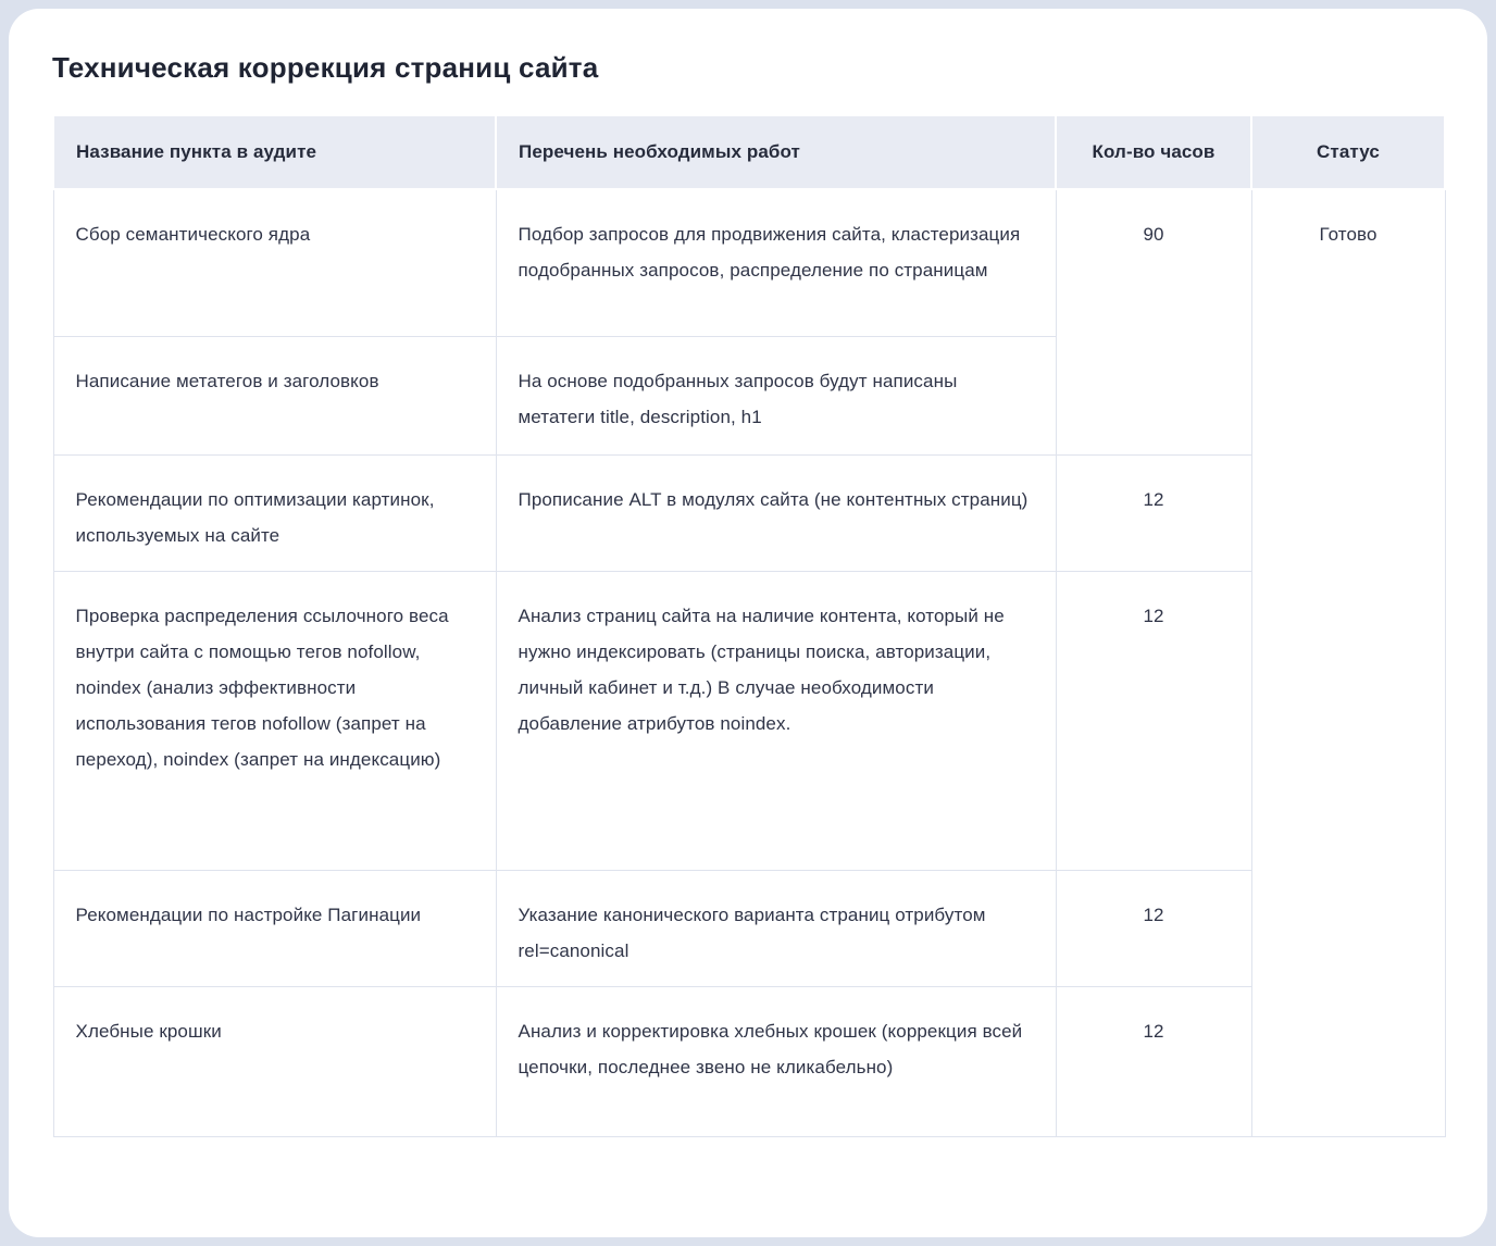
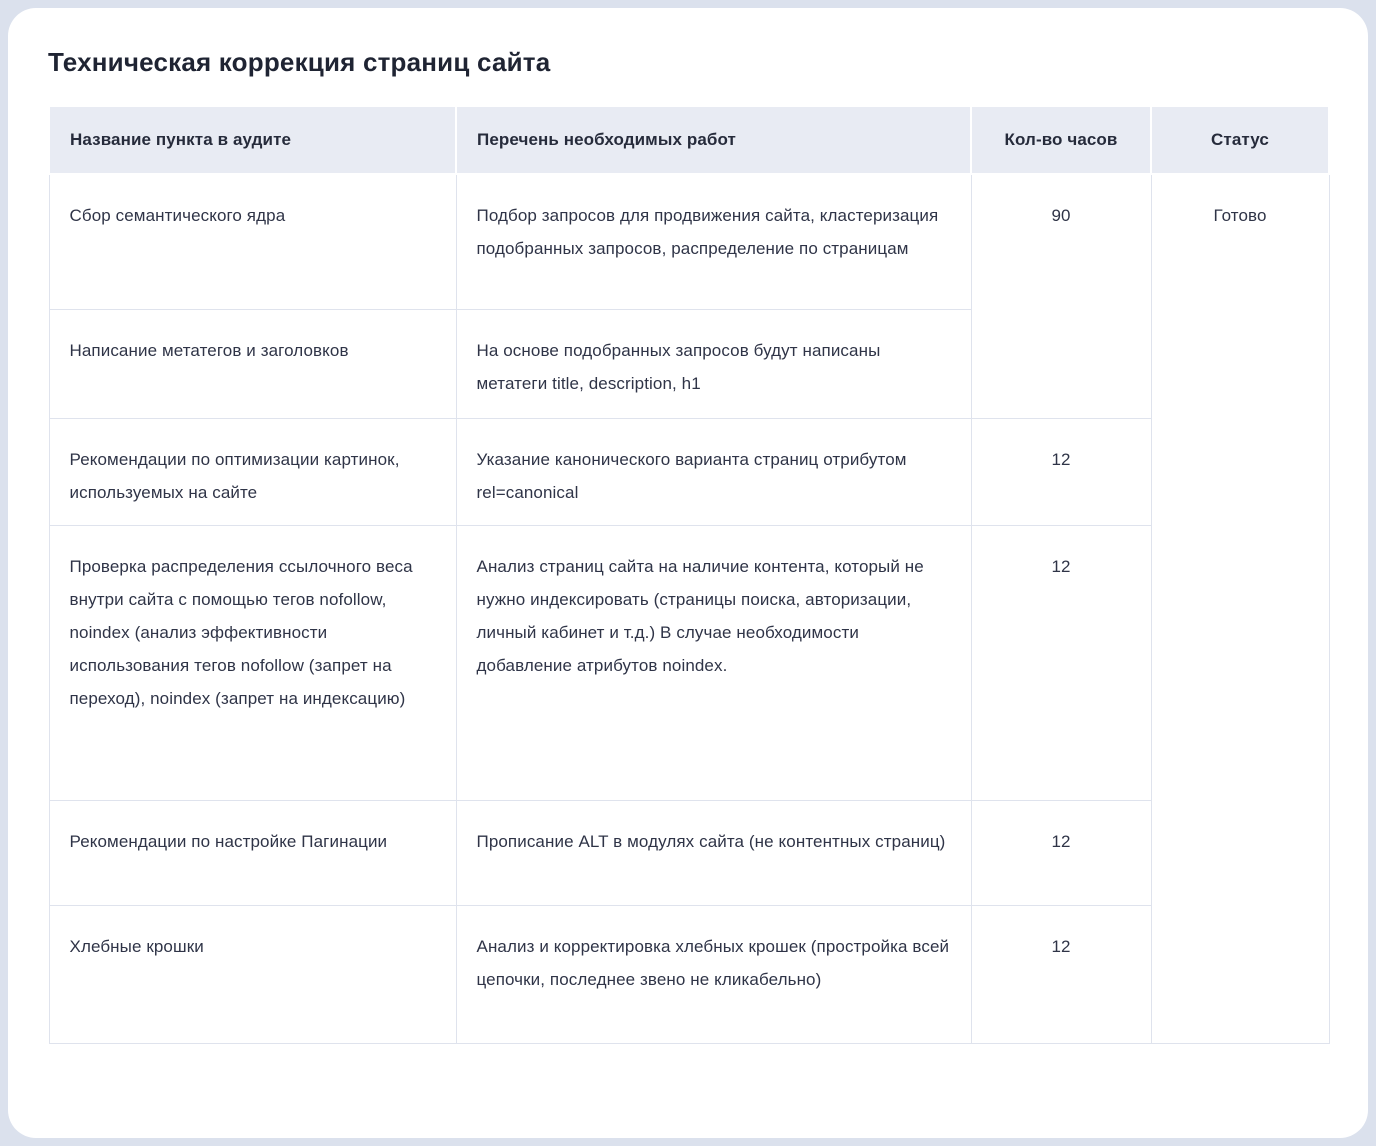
  Техническая коррекция страниц сайта
  Название пункта в аудите	Перечень необходимых работ	Кол-во часов	Статус
  Сбор семантического ядра	Подбор запросов для продвижения сайта, кластеризация подобранных запросов, распределение по страницам	90	Готово
  Написание метатегов и заголовков	На основе подобранных запросов будут написаны метатеги title, description, h1
- Рекомендации по оптимизации картинок, используемых на сайте	Прописание ALT в модулях сайта (не контентных страниц)	12
+ Рекомендации по оптимизации картинок, используемых на сайте	Указание канонического варианта страниц отрибутом rel=canonical	12
  Проверка распределения ссылочного веса внутри сайта с помощью тегов nofollow, noindex (анализ эффективности использования тегов nofollow (запрет на переход), noindex (запрет на индексацию)	Анализ страниц сайта на наличие контента, который не нужно индексировать (страницы поиска, авторизации, личный кабинет и т.д.) В случае необходимости добавление атрибутов noindex.	12
- Рекомендации по настройке Пагинации	Указание канонического варианта страниц отрибутом rel=canonical	12
+ Рекомендации по настройке Пагинации	Прописание ALT в модулях сайта (не контентных страниц)	12
- Хлебные крошки	Анализ и корректировка хлебных крошек (коррекция всей цепочки, последнее звено не кликабельно)	12
+ Хлебные крошки	Анализ и корректировка хлебных крошек (простройка всей цепочки, последнее звено не кликабельно)	12
